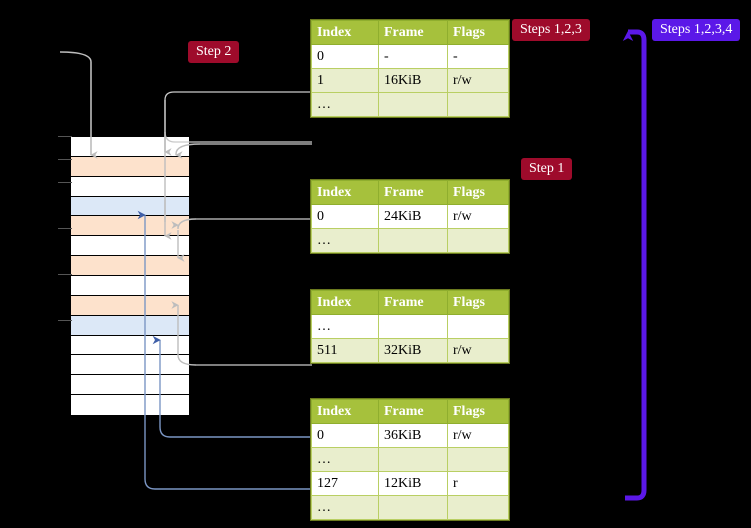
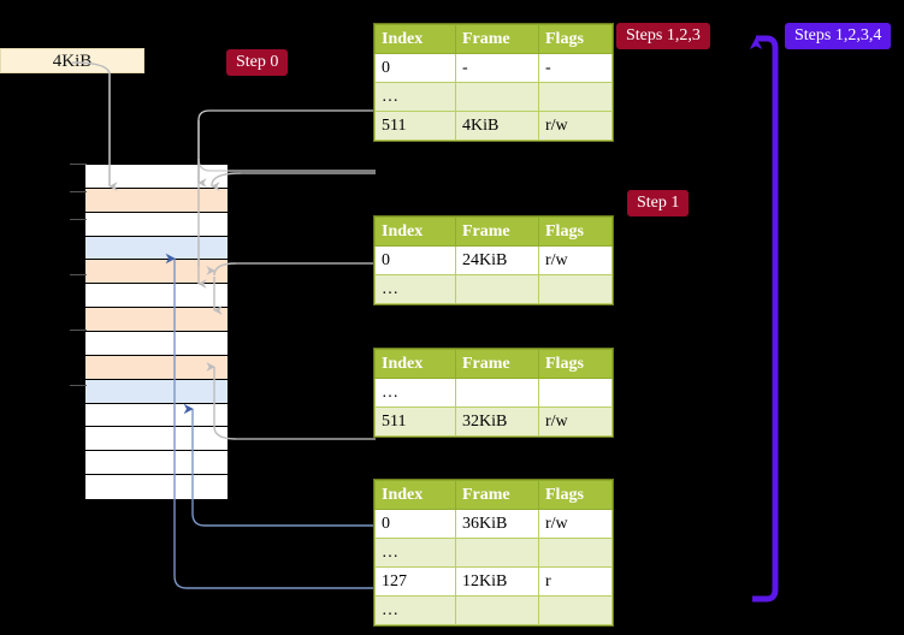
+ 4KiB
- Step 2
+ Step 0
  Steps 1,2,3
  Steps 1,2,3,4
  Step 1
  Index	Frame	Flags
  0	-	-
- 1	16KiB	r/w
  …
+ 511	4KiB	r/w
  Index	Frame	Flags
  0	24KiB	r/w
  …
  Index	Frame	Flags
  …
  511	32KiB	r/w
  Index	Frame	Flags
  0	36KiB	r/w
  …
  127	12KiB	r
  …
